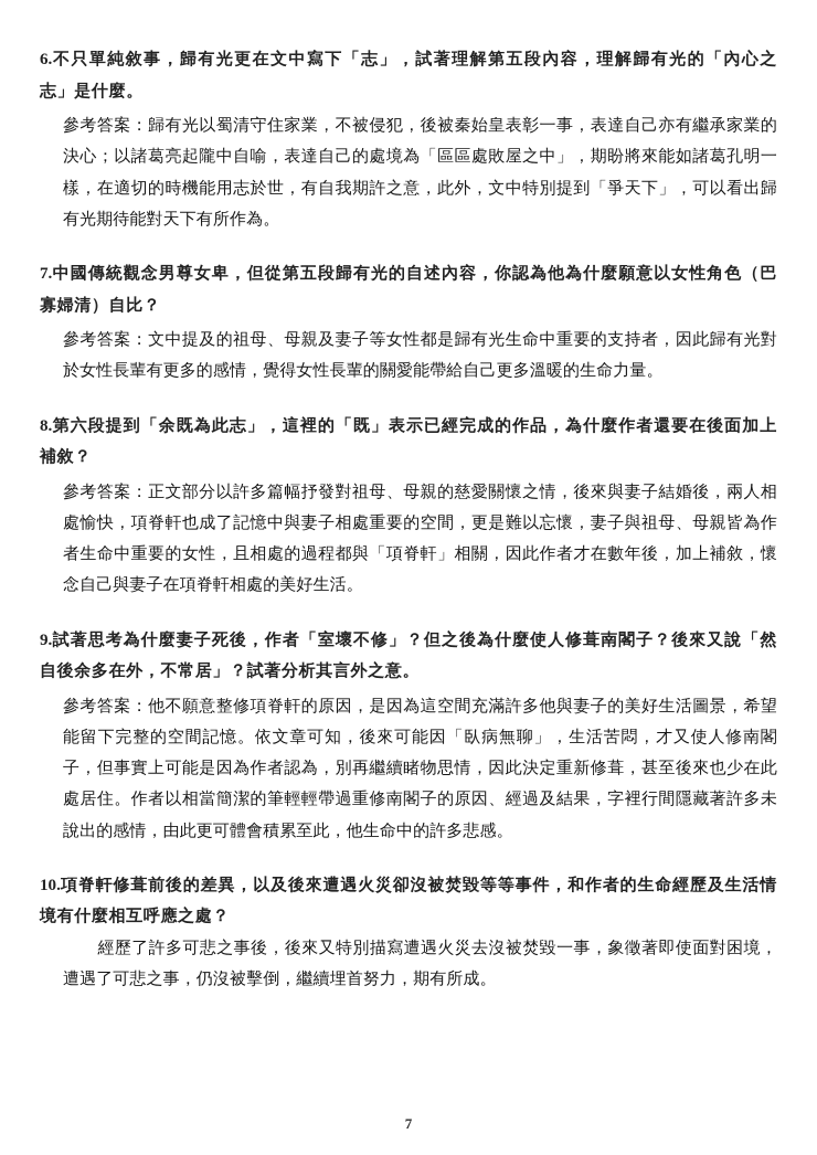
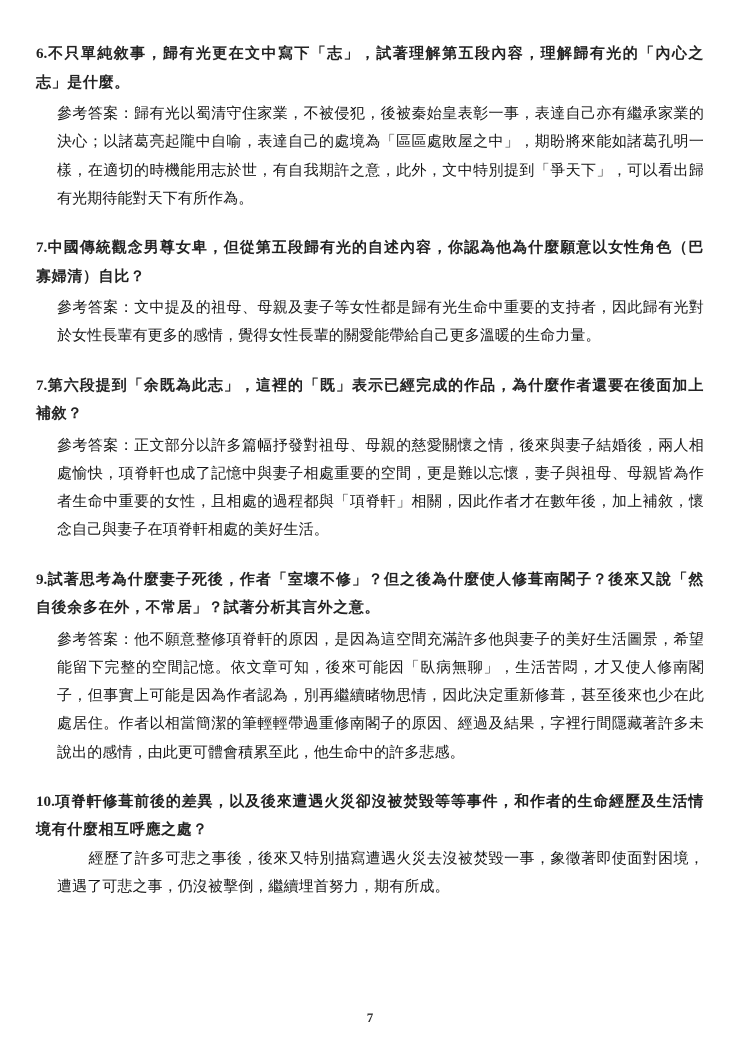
  6.不只單純敘事，歸有光更在文中寫下「志」，試著理解第五段內容，理解歸有光的「內心之志」是什麼。
  參考答案：歸有光以蜀清守住家業，不被侵犯，後被秦始皇表彰一事，表達自己亦有繼承家業的決心；以諸葛亮起隴中自喻，表達自己的處境為「區區處敗屋之中」，期盼將來能如諸葛孔明一樣，在適切的時機能用志於世，有自我期許之意，此外，文中特別提到「爭天下」，可以看出歸有光期待能對天下有所作為。
  7.中國傳統觀念男尊女卑，但從第五段歸有光的自述內容，你認為他為什麼願意以女性角色（巴寡婦清）自比？
  參考答案：文中提及的祖母、母親及妻子等女性都是歸有光生命中重要的支持者，因此歸有光對於女性長輩有更多的感情，覺得女性長輩的關愛能帶給自己更多溫暖的生命力量。
- 8.第六段提到「余既為此志」，這裡的「既」表示已經完成的作品，為什麼作者還要在後面加上補敘？
+ 7.第六段提到「余既為此志」，這裡的「既」表示已經完成的作品，為什麼作者還要在後面加上補敘？
  參考答案：正文部分以許多篇幅抒發對祖母、母親的慈愛關懷之情，後來與妻子結婚後，兩人相處愉快，項脊軒也成了記憶中與妻子相處重要的空間，更是難以忘懷，妻子與祖母、母親皆為作者生命中重要的女性，且相處的過程都與「項脊軒」相關，因此作者才在數年後，加上補敘，懷念自己與妻子在項脊軒相處的美好生活。
  9.試著思考為什麼妻子死後，作者「室壞不修」？但之後為什麼使人修葺南閣子？後來又說「然自後余多在外，不常居」？試著分析其言外之意。
  參考答案：他不願意整修項脊軒的原因，是因為這空間充滿許多他與妻子的美好生活圖景，希望能留下完整的空間記憶。依文章可知，後來可能因「臥病無聊」，生活苦悶，才又使人修南閣子，但事實上可能是因為作者認為，別再繼續睹物思情，因此決定重新修葺，甚至後來也少在此處居住。作者以相當簡潔的筆輕輕帶過重修南閣子的原因、經過及結果，字裡行間隱藏著許多未說出的感情，由此更可體會積累至此，他生命中的許多悲感。
  10.項脊軒修葺前後的差異，以及後來遭遇火災卻沒被焚毀等等事件，和作者的生命經歷及生活情境有什麼相互呼應之處？
  經歷了許多可悲之事後，後來又特別描寫遭遇火災去沒被焚毀一事，象徵著即使面對困境，遭遇了可悲之事，仍沒被擊倒，繼續埋首努力，期有所成。
  7
